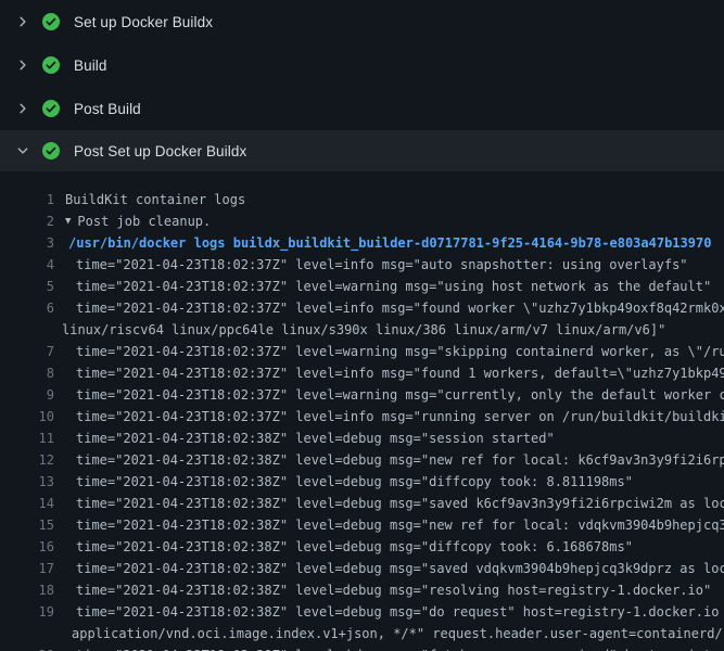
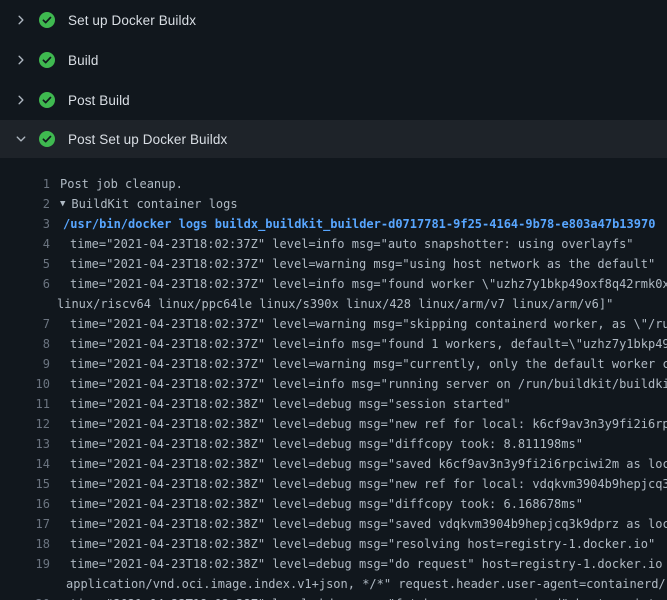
  Set up Docker Buildx
  Build
  Post Build
  Post Set up Docker Buildx
  1
- BuildKit container logs
+ Post job cleanup.
  2
  ▼
- Post job cleanup.
+ BuildKit container logs
  3
  /usr/bin/docker logs buildx_buildkit_builder-d0717781-9f25-4164-9b78-e803a47b13970
  4
  time="2021-04-23T18:02:37Z" level=info msg="auto snapshotter: using overlayfs"
  5
  time="2021-04-23T18:02:37Z" level=warning msg="using host network as the default"
  6
  time="2021-04-23T18:02:37Z" level=info msg="found worker \"uzhz7y1bkp49oxf8q42rmk0x
- linux/riscv64 linux/ppc64le linux/s390x linux/386 linux/arm/v7 linux/arm/v6]"
+ linux/riscv64 linux/ppc64le linux/s390x linux/428 linux/arm/v7 linux/arm/v6]"
  7
  time="2021-04-23T18:02:37Z" level=warning msg="skipping containerd worker, as \"/ru
  8
  time="2021-04-23T18:02:37Z" level=info msg="found 1 workers, default=\"uzhz7y1bkp49
  9
  time="2021-04-23T18:02:37Z" level=warning msg="currently, only the default worker c
  10
  time="2021-04-23T18:02:37Z" level=info msg="running server on /run/buildkit/buildki
  11
  time="2021-04-23T18:02:38Z" level=debug msg="session started"
  12
  time="2021-04-23T18:02:38Z" level=debug msg="new ref for local: k6cf9av3n3y9fi2i6rp
  13
  time="2021-04-23T18:02:38Z" level=debug msg="diffcopy took: 8.811198ms"
  14
  time="2021-04-23T18:02:38Z" level=debug msg="saved k6cf9av3n3y9fi2i6rpciwi2m as loc
  15
  time="2021-04-23T18:02:38Z" level=debug msg="new ref for local: vdqkvm3904b9hepjcq3
  16
  time="2021-04-23T18:02:38Z" level=debug msg="diffcopy took: 6.168678ms"
  17
  time="2021-04-23T18:02:38Z" level=debug msg="saved vdqkvm3904b9hepjcq3k9dprz as loc
  18
  time="2021-04-23T18:02:38Z" level=debug msg="resolving host=registry-1.docker.io"
  19
  time="2021-04-23T18:02:38Z" level=debug msg="do request" host=registry-1.docker.io
  application/vnd.oci.image.index.v1+json, */*" request.header.user-agent=containerd/
